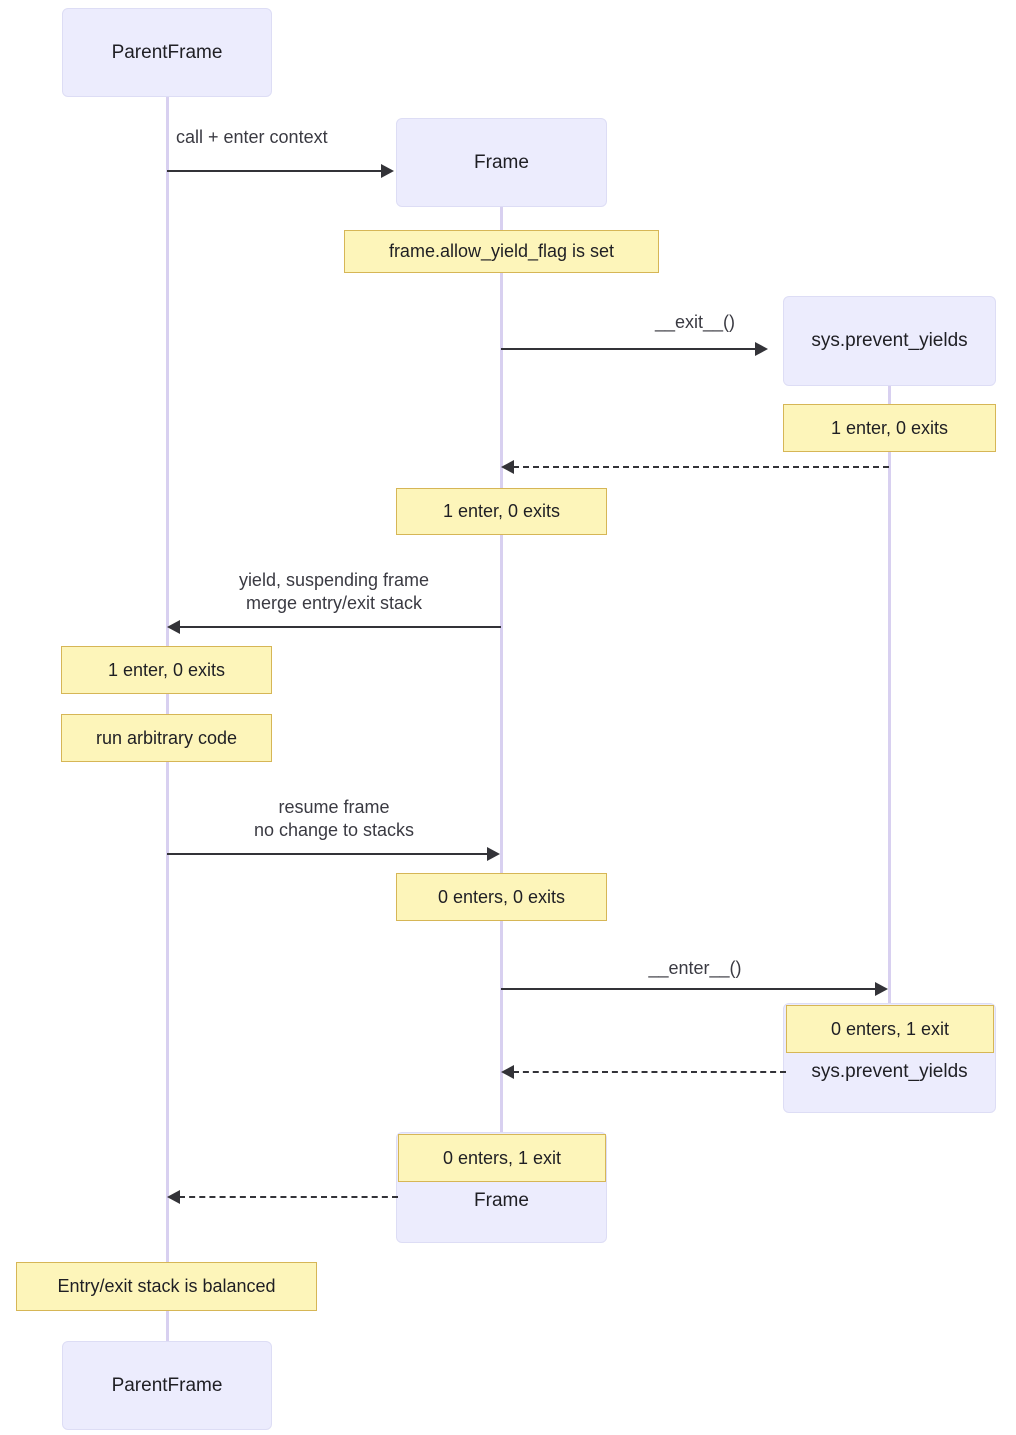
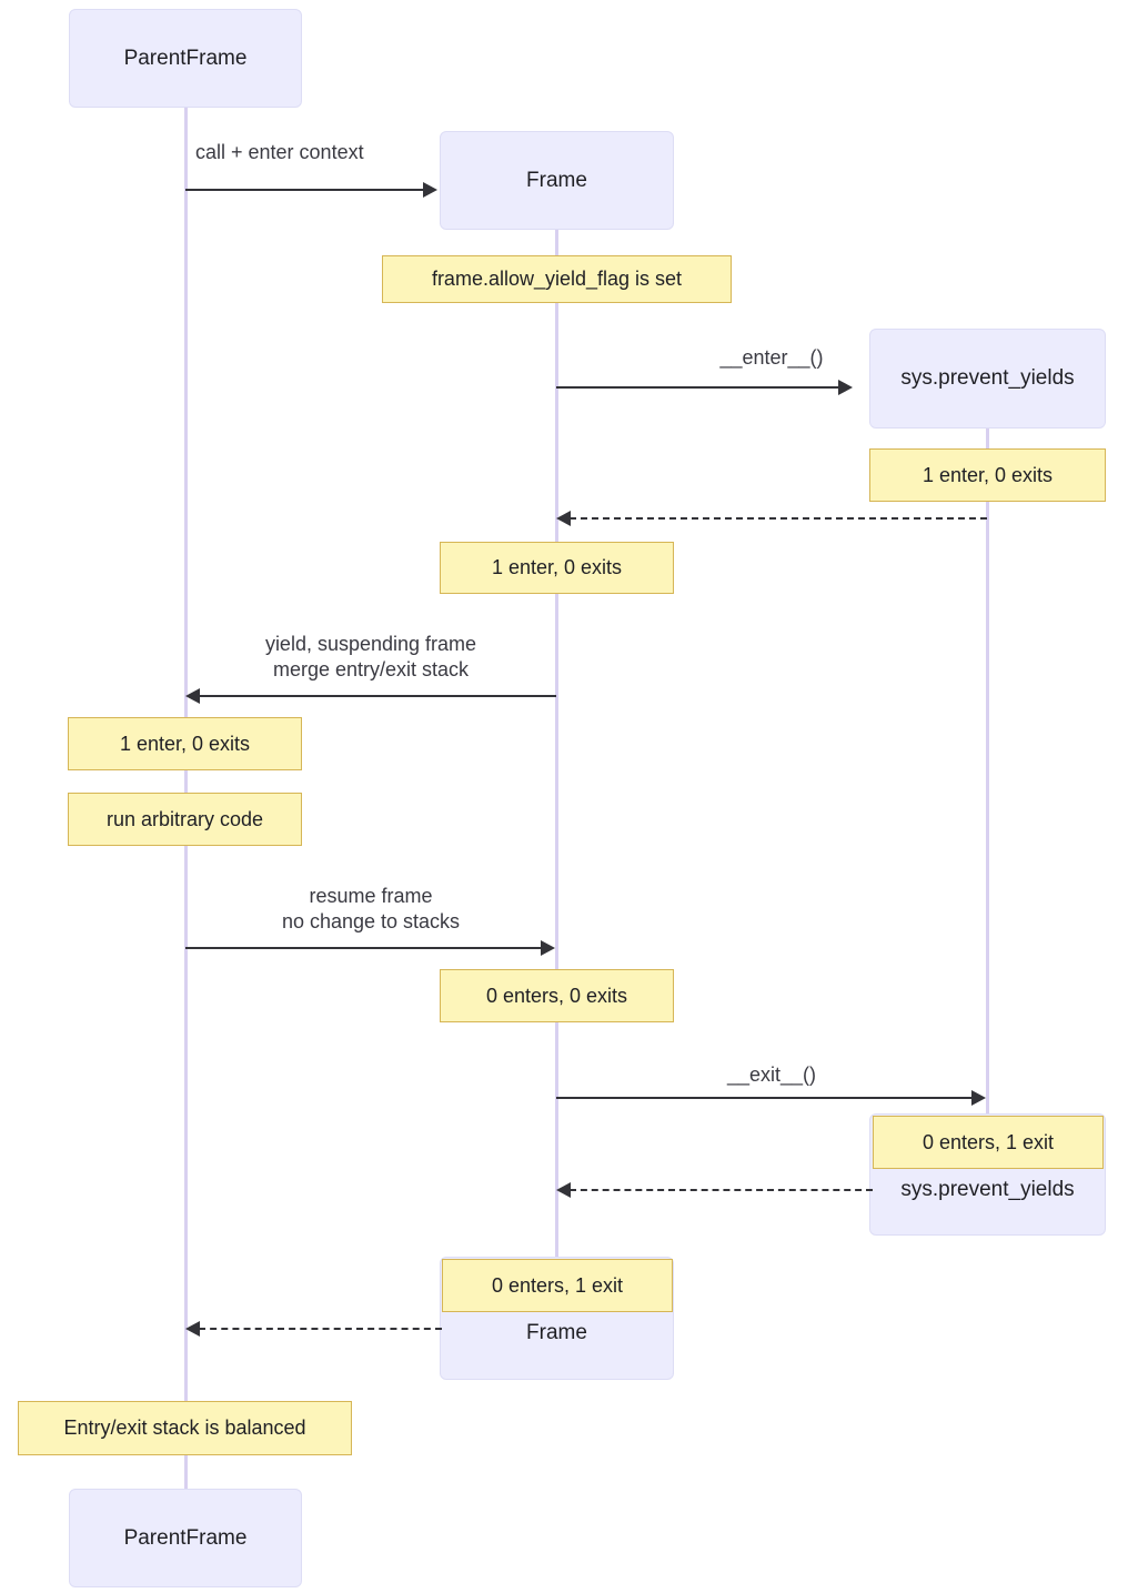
  ParentFrame
  Frame
  sys.prevent_yields
  call + enter context
  frame.allow_yield_flag is set
- __exit__()
+ __enter__()
  1 enter, 0 exits
  1 enter, 0 exits
  yield, suspending frame
  merge entry/exit stack
  1 enter, 0 exits
  run arbitrary code
  resume frame
  no change to stacks
  0 enters, 0 exits
- __enter__()
+ __exit__()
  sys.prevent_yields
  0 enters, 1 exit
  Frame
  0 enters, 1 exit
  Entry/exit stack is balanced
  ParentFrame
